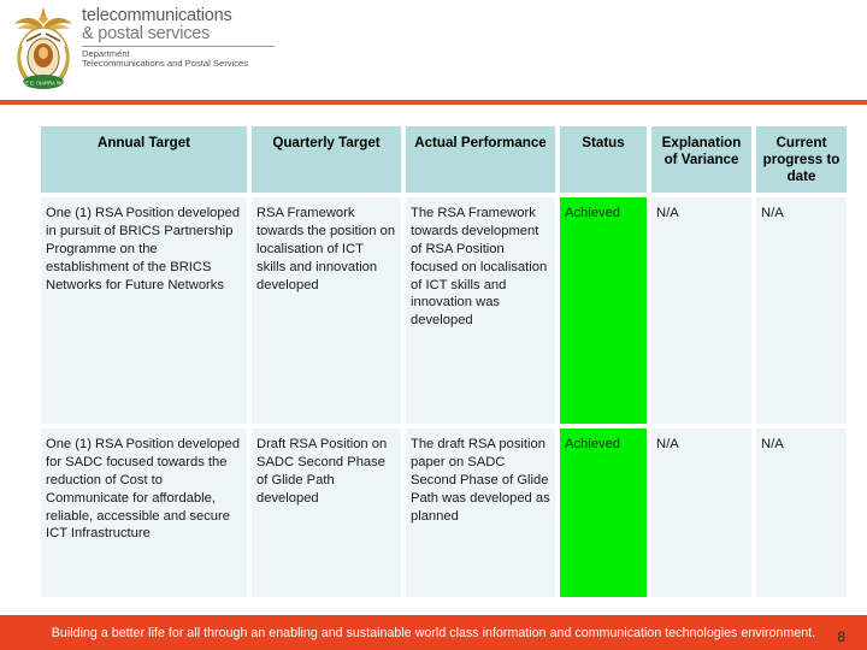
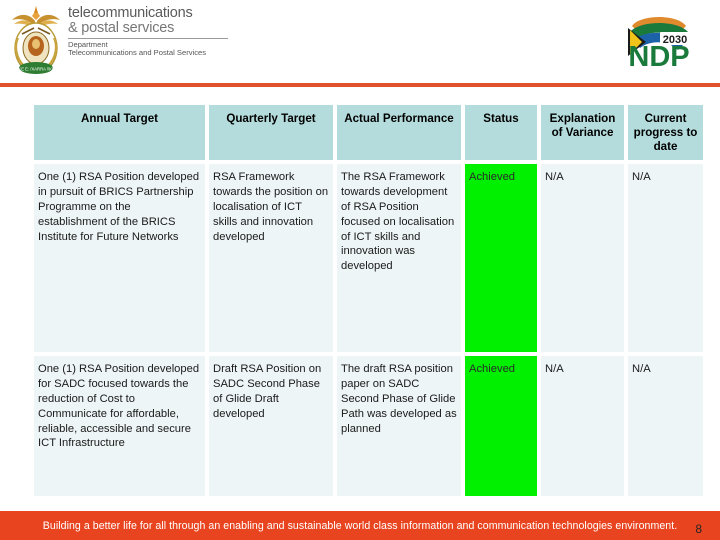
  telecommunications
  & postal services
  Department
  Telecommunications and Postal Services
+ 2030
+ NDP
  Annual Target	Quarterly Target	Actual Performance	Status	Explanation of Variance	Current progress to date
- One (1) RSA Position developed in pursuit of BRICS Partnership Programme on the establishment of the BRICS Networks for Future Networks	RSA Framework towards the position on localisation of ICT skills and innovation developed	The RSA Framework towards development of RSA Position focused on localisation of ICT skills and innovation was developed	Achieved	N/A	N/A
+ One (1) RSA Position developed in pursuit of BRICS Partnership Programme on the establishment of the BRICS Institute for Future Networks	RSA Framework towards the position on localisation of ICT skills and innovation developed	The RSA Framework towards development of RSA Position focused on localisation of ICT skills and innovation was developed	Achieved	N/A	N/A
- One (1) RSA Position developed for SADC focused towards the reduction of Cost to Communicate for affordable, reliable, accessible and secure ICT Infrastructure	Draft RSA Position on SADC Second Phase of Glide Path developed	The draft RSA position paper on SADC Second Phase of Glide Path was developed as planned	Achieved	N/A	N/A
+ One (1) RSA Position developed for SADC focused towards the reduction of Cost to Communicate for affordable, reliable, accessible and secure ICT Infrastructure	Draft RSA Position on SADC Second Phase of Glide Draft developed	The draft RSA position paper on SADC Second Phase of Glide Path was developed as planned	Achieved	N/A	N/A
  Building a better life for all through an enabling and sustainable world class information and communication technologies environment.
  8
